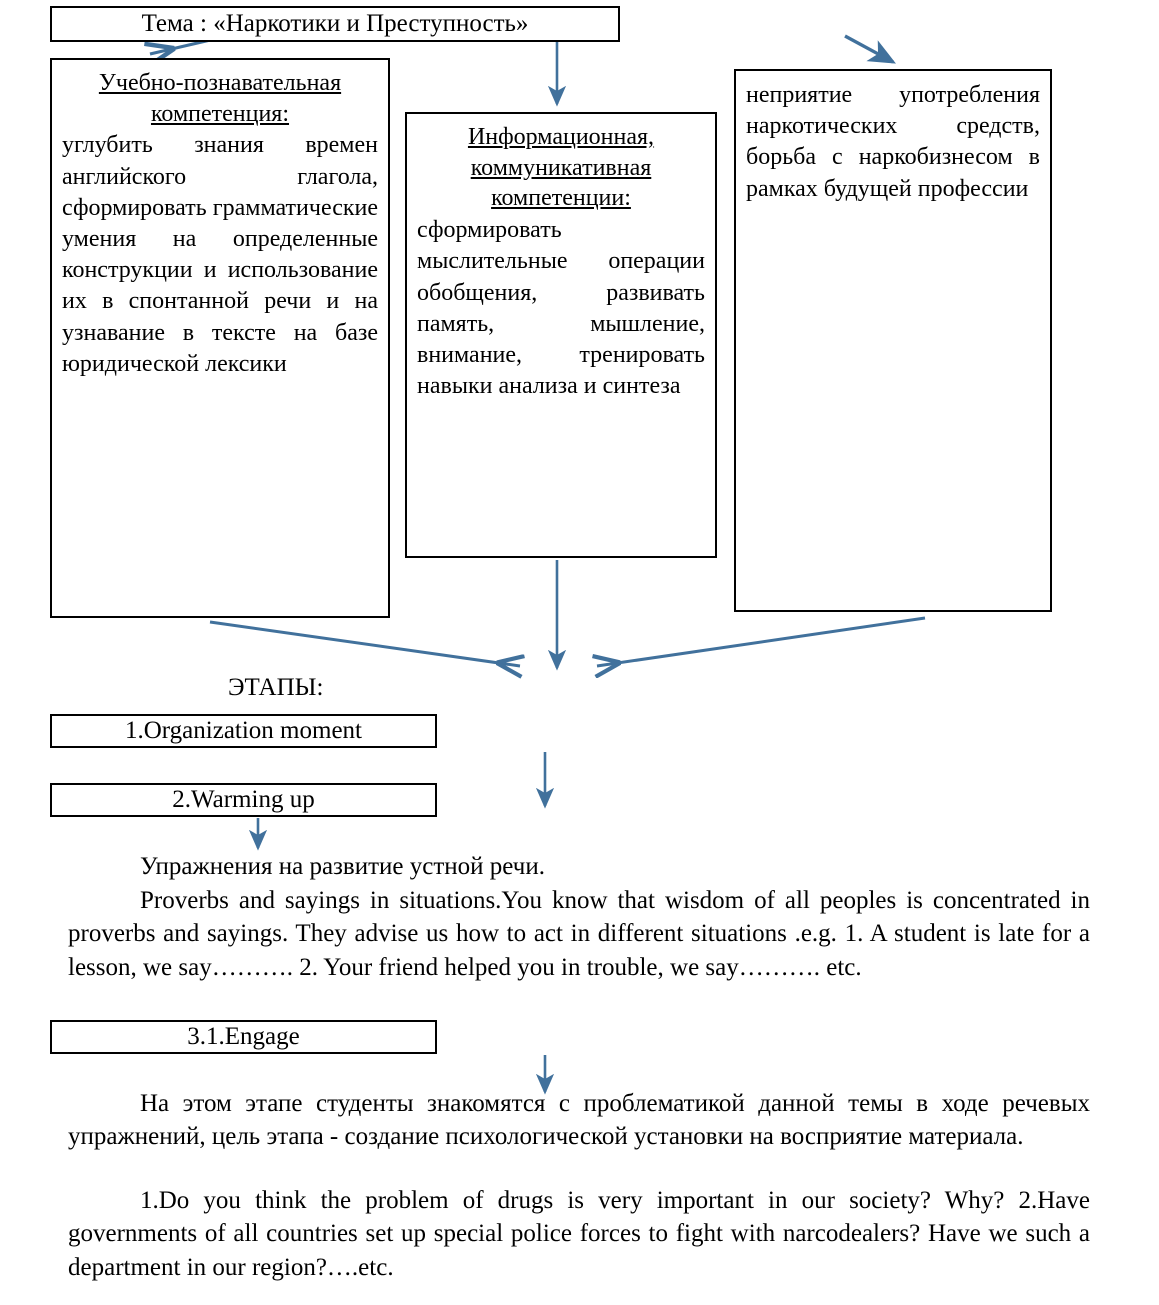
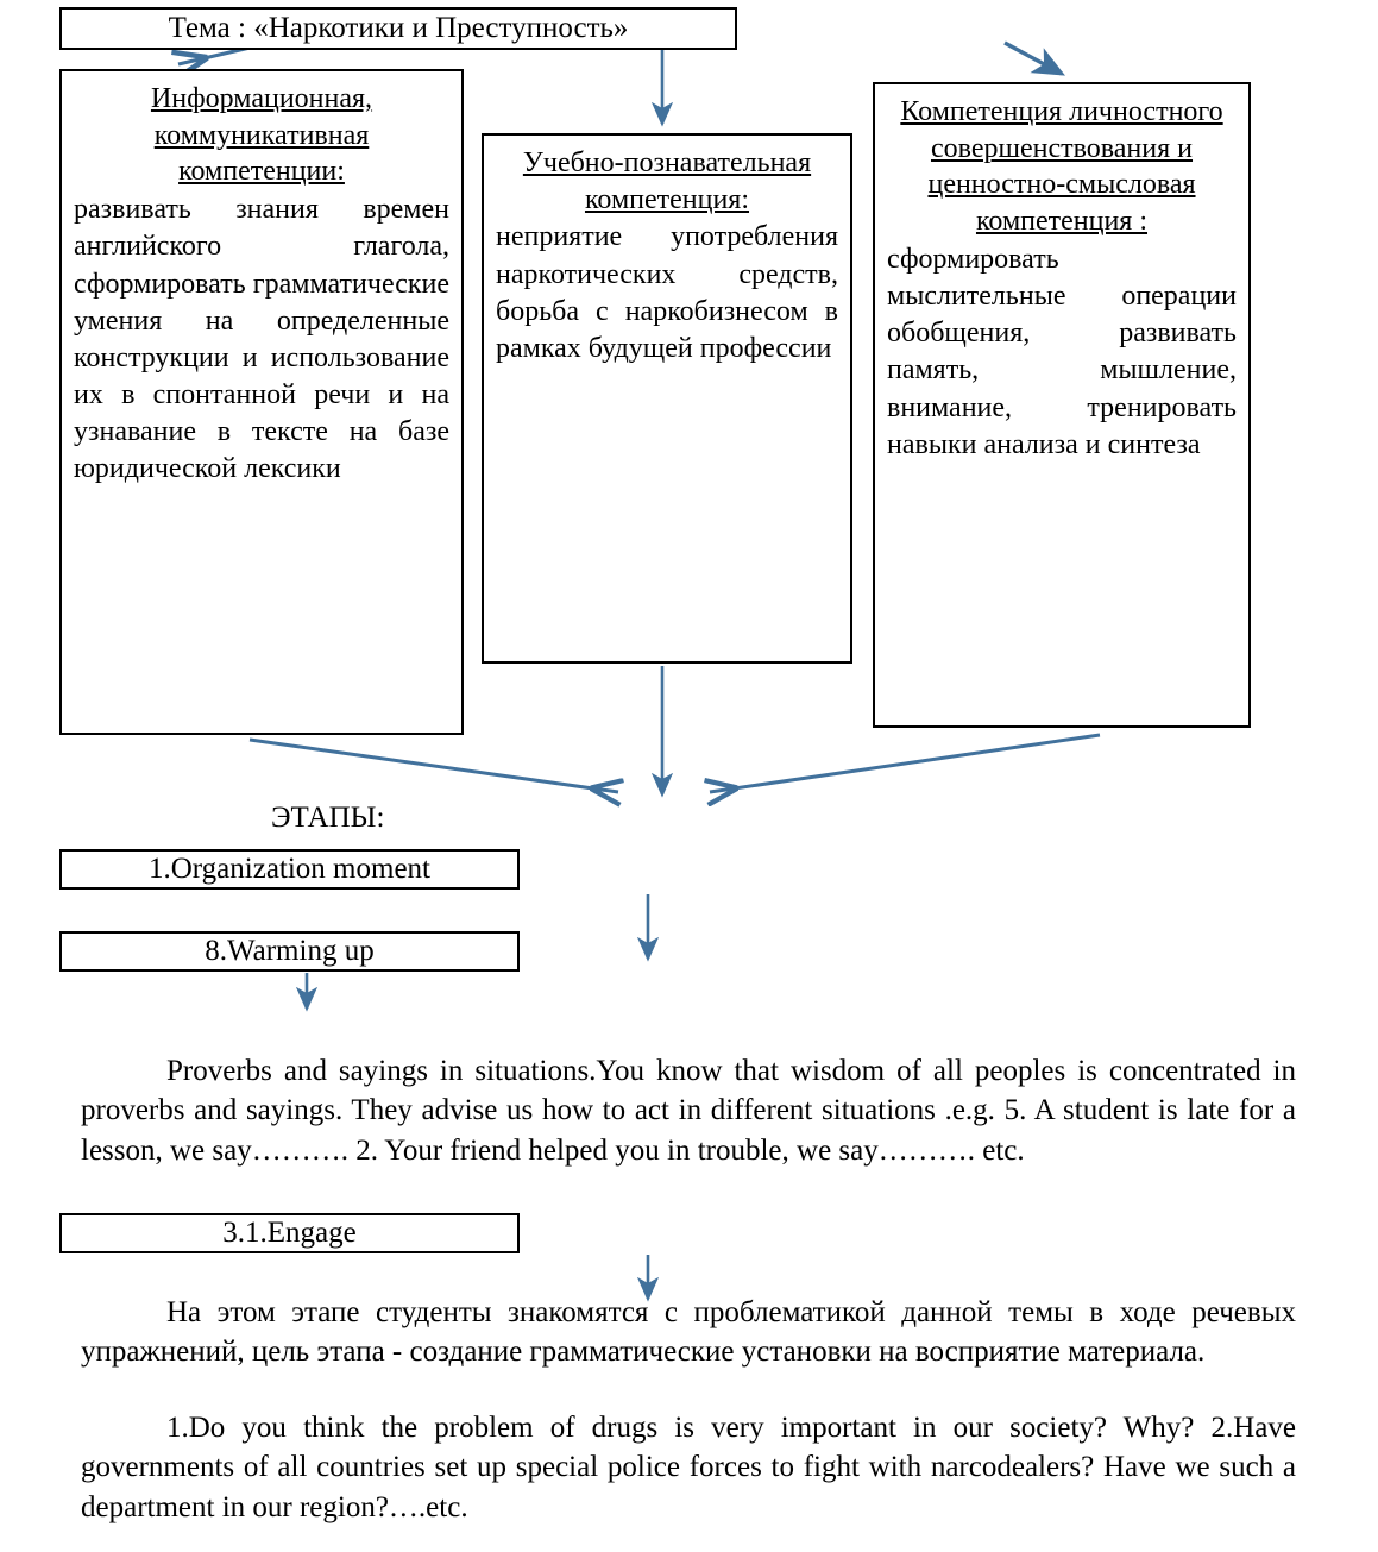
  Тема : «Наркотики и Преступность»
- Учебно-познавательная компетенция:
+ Информационная, коммуникативная компетенции:
- углубить знания времен английского глагола, сформировать грамматические умения на определенные конструкции и использование их в спонтанной речи и на узнавание в тексте на базе юридической лексики
+ развивать знания времен английского глагола, сформировать грамматические умения на определенные конструкции и использование их в спонтанной речи и на узнавание в тексте на базе юридической лексики
- Информационная, коммуникативная компетенции:
+ Учебно-познавательная компетенция:
- сформировать мыслительные операции обобщения, развивать память, мышление, внимание, тренировать навыки анализа и синтеза
+ неприятие употребления наркотических средств, борьба с наркобизнесом в рамках будущей профессии
+ Компетенция личностного совершенствования и ценностно-смысловая компетенция :
- неприятие употребления наркотических средств, борьба с наркобизнесом в рамках будущей профессии
+ сформировать мыслительные операции обобщения, развивать память, мышление, внимание, тренировать навыки анализа и синтеза
  ЭТАПЫ:
  1.Organization moment
- 2.Warming up
+ 8.Warming up
  3.1.Engage
- Упражнения на развитие устной речи.
- Proverbs and sayings in situations.You know that wisdom of all peoples is concentrated in proverbs and sayings. They advise us how to act in different situations .e.g. 1. A student is late for a lesson, we say………. 2. Your friend helped you in trouble, we say………. etc.
+ Proverbs and sayings in situations.You know that wisdom of all peoples is concentrated in proverbs and sayings. They advise us how to act in different situations .e.g. 5. A student is late for a lesson, we say………. 2. Your friend helped you in trouble, we say………. etc.
- На этом этапе студенты знакомятся с проблематикой данной темы в ходе речевых упражнений, цель этапа - создание психологической установки на восприятие материала.
+ На этом этапе студенты знакомятся с проблематикой данной темы в ходе речевых упражнений, цель этапа - создание грамматические установки на восприятие материала.
  1.Do you think the problem of drugs is very important in our society? Why? 2.Have governments of all countries set up special police forces to fight with narcodealers? Have we such a department in our region?….etc.
